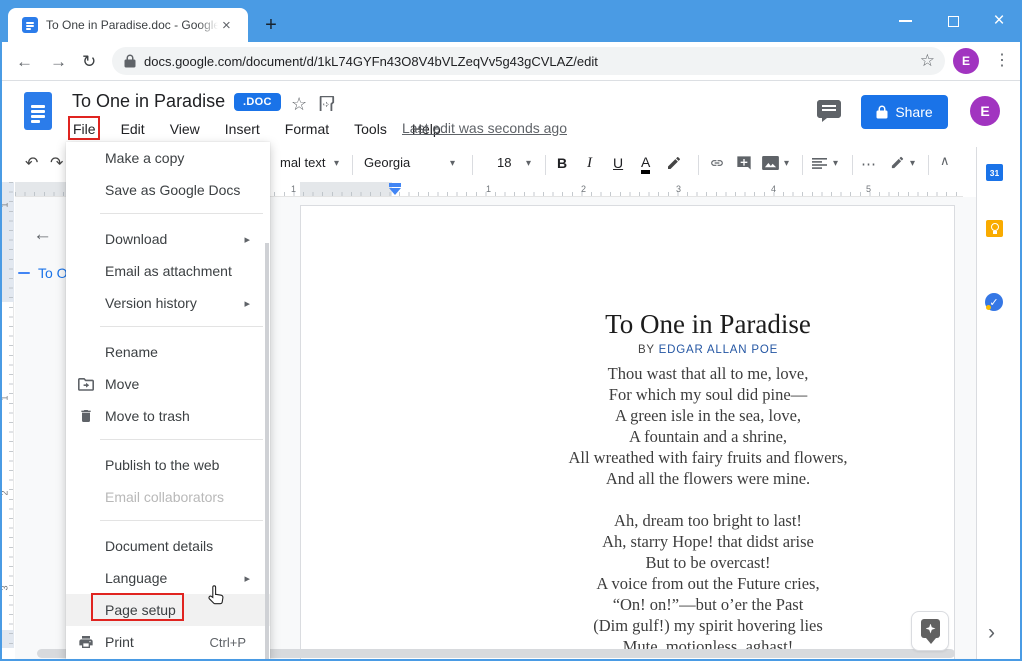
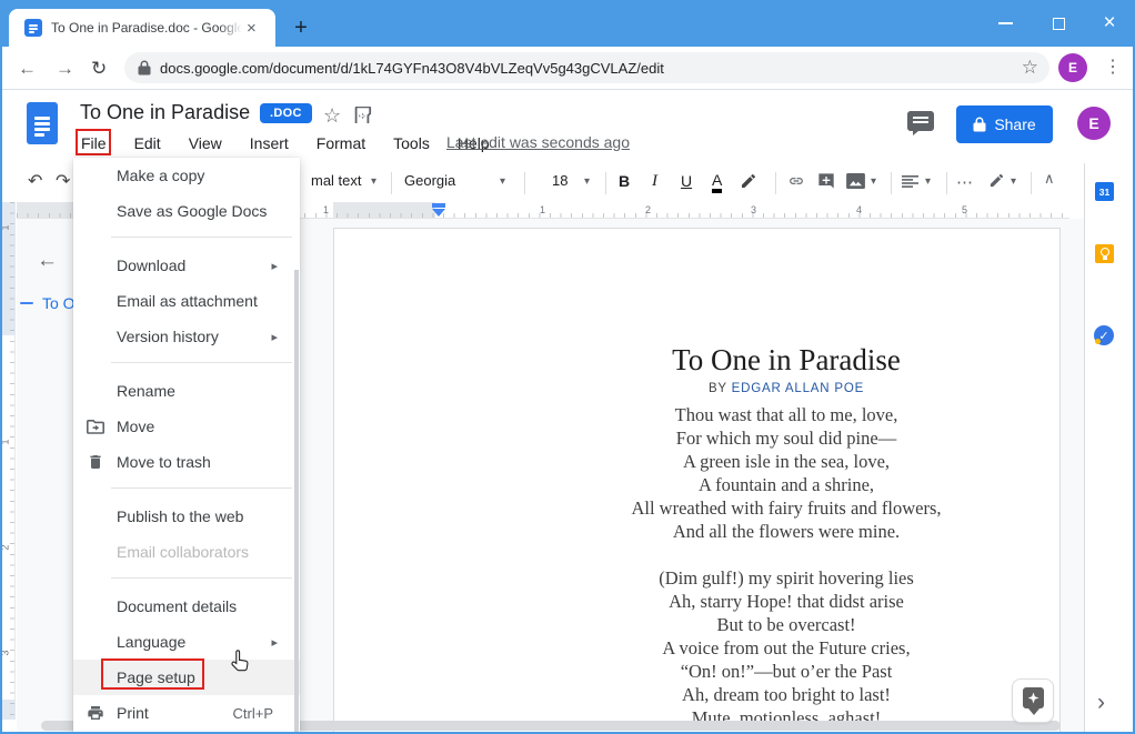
  To One in Paradise.doc - Google
  ×
  +
  ×
  ←
  →
  ↻
  docs.google.com/document/d/1kL74GYFn43O8V4bVLZeqVv5g43gCVLAZ/edit
  ☆
  E
  ⋮
  To One in Paradise
  .DOC
  ☆
  File
  Edit
  View
  Insert
  Format
  Tools
  Help
  Last edit was seconds ago
  Share
  E
  ↶
  ↷
  mal text
  ▾
  Georgia
  ▾
  18
  ▾
  B
  I
  U
  A
  ▾
  ▾
  ⋯
  ▾
  ∧
  1
  1
  2
  3
  4
  5
  To One in Paradise
  BY EDGAR ALLAN POE
  Thou wast that all to me, love,
  For which my soul did pine—
  A green isle in the sea, love,
  A fountain and a shrine,
  All wreathed with fairy fruits and flowers,
  And all the flowers were mine.
- Ah, dream too bright to last!
+ (Dim gulf!) my spirit hovering lies
  Ah, starry Hope! that didst arise
  But to be overcast!
  A voice from out the Future cries,
  “On! on!”—but o’er the Past
- (Dim gulf!) my spirit hovering lies
+ Ah, dream too bright to last!
  Mute, motionless, aghast!
  ←
  31
  ✓
  ›
  Make a copy
  Save as Google Docs
  Download
  ▸
  Email as attachment
  Version history
  ▸
  Rename
  Move
  Move to trash
  Publish to the web
  Email collaborators
  Document details
  Language
  ▸
  Page setup
  Print
  Ctrl+P
